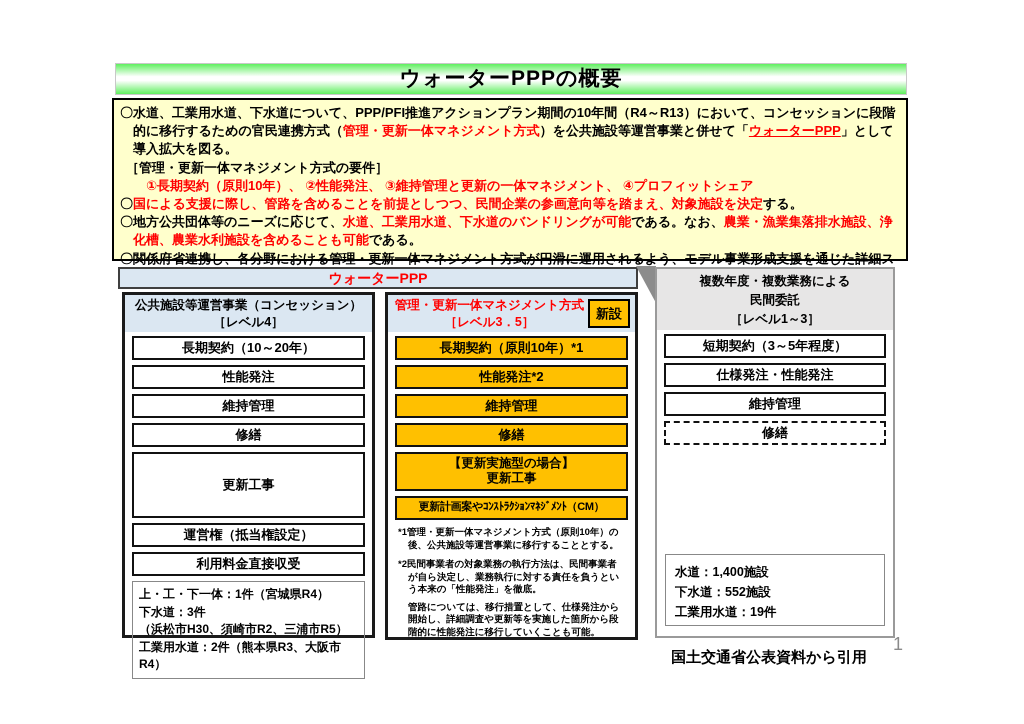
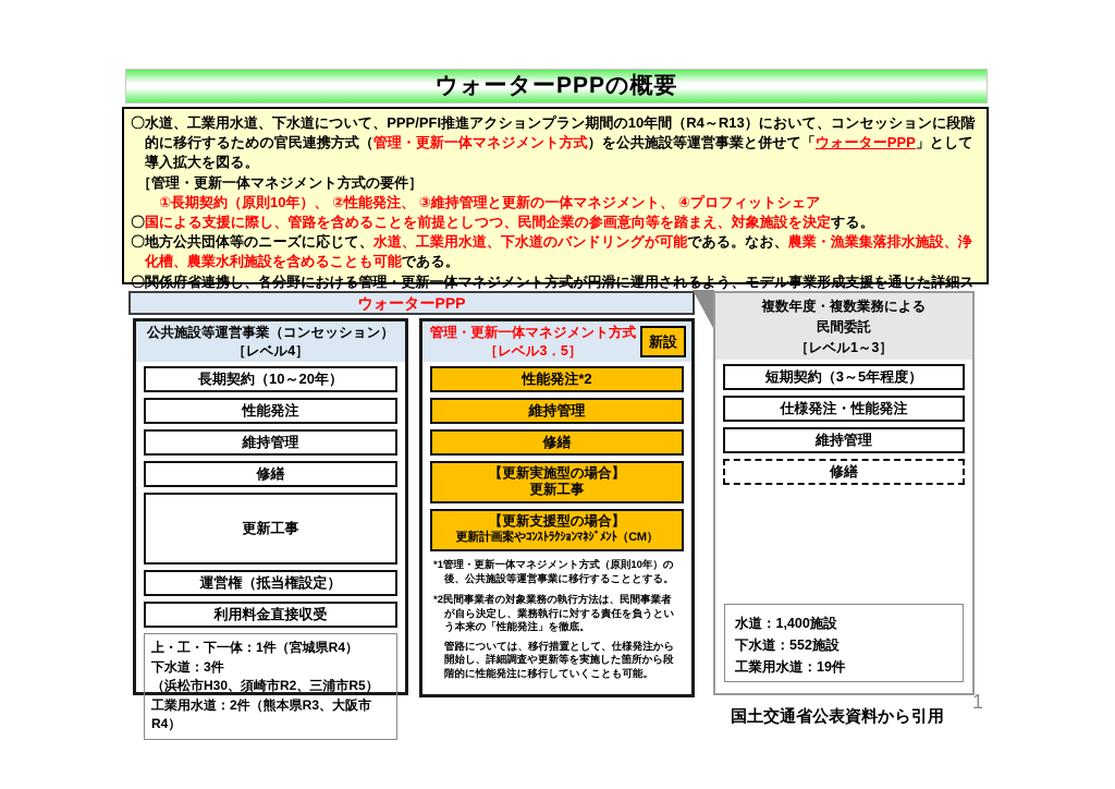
  ウォーターPPPの概要
  〇水道、工業用水道、下水道について、PPP/PFI推進アクションプラン期間の10年間（R4～R13）において、コンセッションに段階的に移行するための官民連携方式（管理・更新一体マネジメント方式）を公共施設等運営事業と併せて「ウォーターPPP」として導入拡大を図る。
  ［管理・更新一体マネジメント方式の要件］
  ①長期契約（原則10年）、 ②性能発注、 ③維持管理と更新の一体マネジメント、 ④プロフィットシェア
  〇国による支援に際し、管路を含めることを前提としつつ、民間企業の参画意向等を踏まえ、対象施設を決定する。
  〇地方公共団体等のニーズに応じて、水道、工業用水道、下水道のバンドリングが可能である。なお、農業・漁業集落排水施設、浄化槽、農業水利施設を含めることも可能である。
  ウォーターPPP
  公共施設等運営事業（コンセッション）
  ［レベル4］
  長期契約（10～20年）
  性能発注
  維持管理
  修繕
  更新工事
  運営権（抵当権設定）
  利用料金直接収受
  上・工・下一体：1件（宮城県R4）
  下水道：3件
  （浜松市H30、須崎市R2、三浦市R5）
  工業用水道：2件（熊本県R3、大阪市R4）
  管理・更新一体マネジメント方式
  ［レベル3．5］
  新設
- 長期契約（原則10年）*1
  性能発注*2
  維持管理
  修繕
  【更新実施型の場合】
  更新工事
+ 【更新支援型の場合】
  更新計画案やｺﾝｽﾄﾗｸｼｮﾝﾏﾈｼﾞﾒﾝﾄ（CM）
  *1管理・更新一体マネジメント方式（原則10年）の後、公共施設等運営事業に移行することとする。
  *2民間事業者の対象業務の執行方法は、民間事業者が自ら決定し、業務執行に対する責任を負うという本来の「性能発注」を徹底。
  管路については、移行措置として、仕様発注から開始し、詳細調査や更新等を実施した箇所から段階的に性能発注に移行していくことも可能。
  複数年度・複数業務による
  民間委託
  ［レベル1～3］
  短期契約（3～5年程度）
  仕様発注・性能発注
  維持管理
  修繕
  水道：1,400施設
  下水道：552施設
  工業用水道：19件
  国土交通省公表資料から引用
  1
